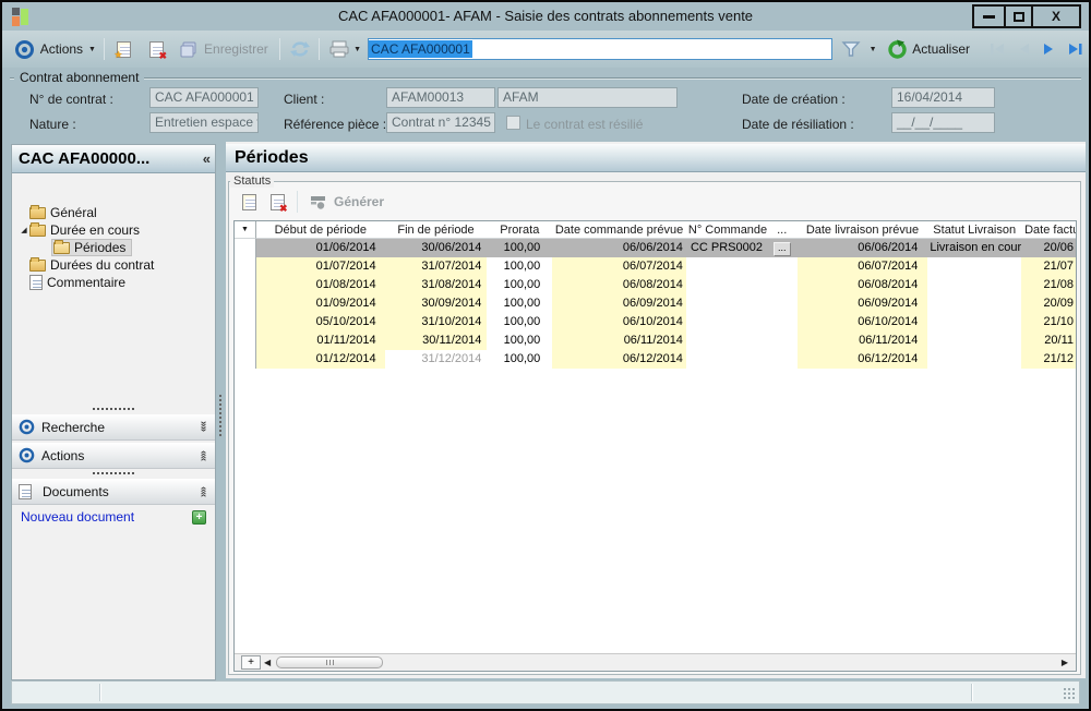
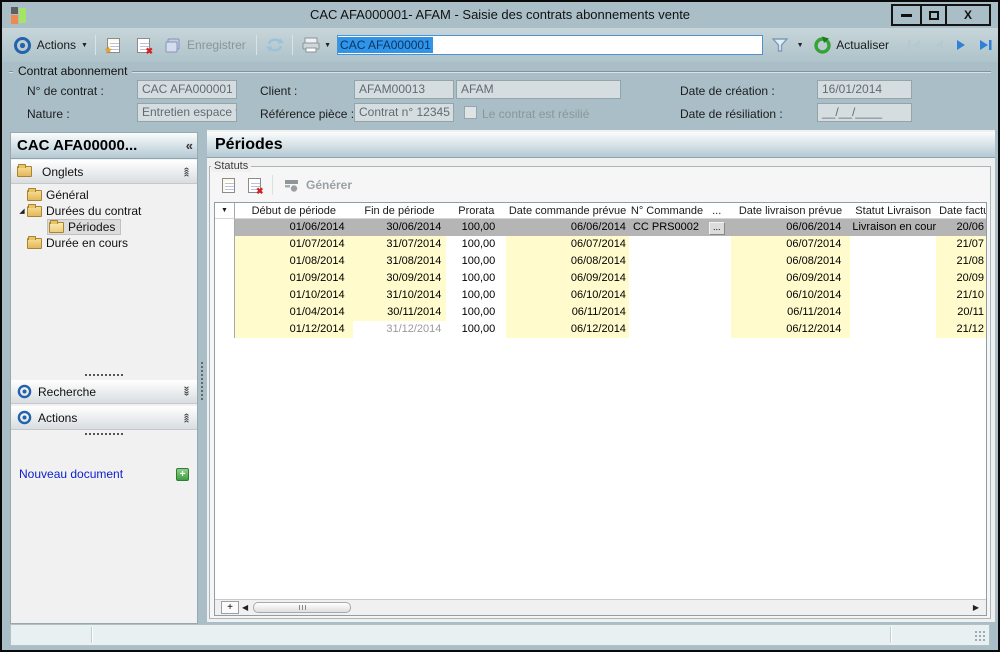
  CAC AFA000001- AFAM - Saisie des contrats abonnements vente
  X
  Actions
  ★
  ✖
  Enregistrer
  CAC AFA000001
  Actualiser
  Contrat abonnement
  N° de contrat :
  CAC AFA000001
  Nature :
  Entretien espace
  Client :
  AFAM00013
  AFAM
  Référence pièce :
  Contrat n° 12345
  Le contrat est résilié
  Date de création :
- 16/04/2014
+ 16/01/2014
  Date de résiliation :
  __/__/____
  CAC AFA00000...
  «
+ Onglets
  Général
- Durée en cours
+ Durées du contrat
  Périodes
- Durées du contrat
+ Durée en cours
- Commentaire
  Recherche
  Actions
- Documents
  Nouveau document
  +
  Périodes
  Statuts
  ✖
  Générer
  Début de période
  Fin de période
  Prorata
  Date commande prévue
  N° Commande
  ...
  Date livraison prévue
  Statut Livraison
  Date fact
  01/06/2014
  30/06/2014
  100,00
  06/06/2014
  CC PRS0002
  ...
  06/06/2014
  Livraison en cour
  20/06
  01/07/2014
  31/07/2014
  100,00
  06/07/2014
  06/07/2014
  21/07
  01/08/2014
  31/08/2014
  100,00
  06/08/2014
  06/08/2014
  21/08
  01/09/2014
  30/09/2014
  100,00
  06/09/2014
  06/09/2014
  20/09
- 05/10/2014
+ 01/10/2014
  31/10/2014
  100,00
  06/10/2014
  06/10/2014
  21/10
- 01/11/2014
+ 01/04/2014
  30/11/2014
  100,00
  06/11/2014
  06/11/2014
  20/11
  01/12/2014
  31/12/2014
  100,00
  06/12/2014
  06/12/2014
  21/12
  +
  ◀
  ▶
